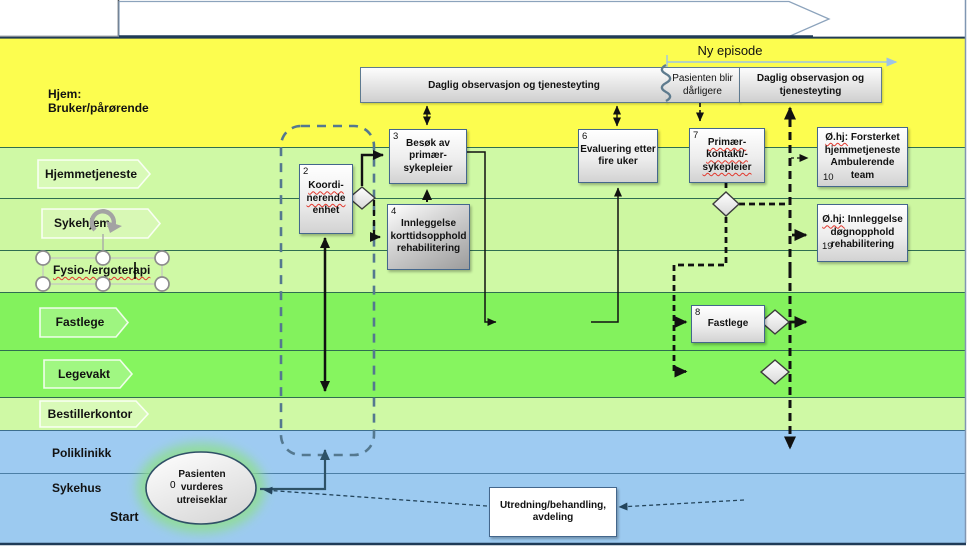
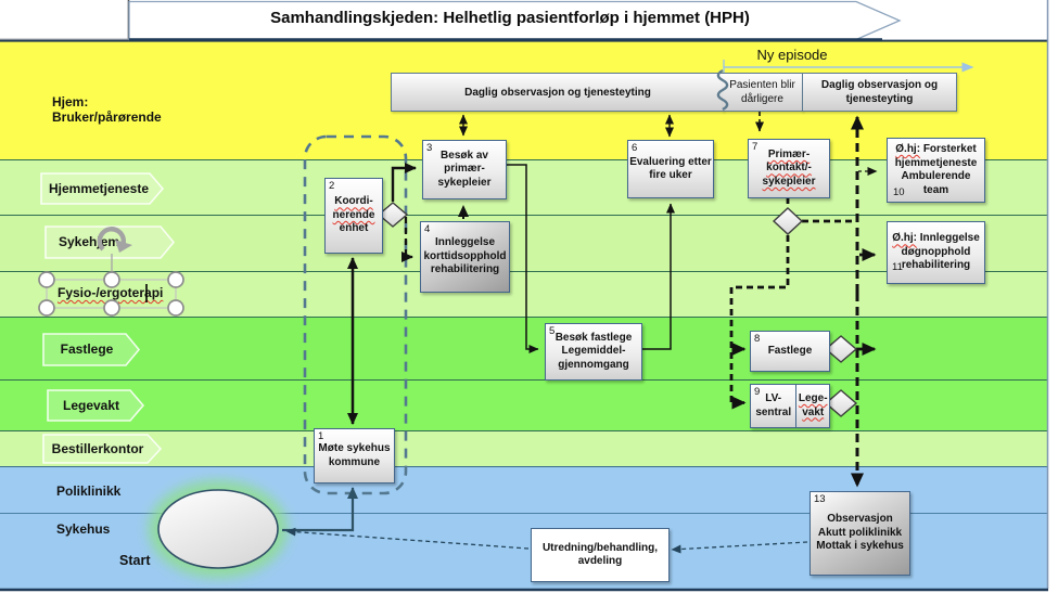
+ Samhandlingskjeden: Helhetlig pasientforløp i hjemmet (HPH)
  Hjem:
  Bruker/pårørende
  Hjemmetjeneste
  Sykehem
  Fysio-/ergoterapi
  Fastlege
  Legevakt
  Bestillerkontor
  Poliklinikk
  Sykehus
  Start
  Ny episode
  Daglig observasjon og tjenesteyting
  Pasienten blir
  dårligere
  Daglig observasjon og
  tjenesteyting
  2
  Koordi-
  nerende
  enhet
  3
  Besøk av
  primær-
  sykepleier
  4
  Innleggelse
  korttidsopphold
  rehabilitering
+ 5
+ Besøk fastlege
+ Legemiddel-
+ gjennomgang
  6
  Evaluering etter
  fire uker
  7
  Primær-
  kontakt/-
  sykepleier
  10
  Ø.hj: Forsterket
  hjemmetjeneste
  Ambulerende
  team
- 19
+ 11
  Ø.hj: Innleggelse
  døgnopphold
  rehabilitering
  8
  Fastlege
+ 9
+ LV-
+ sentral
+ Lege-
+ vakt
+ 1
+ Møte sykehus
+ kommune
+ 13
+ Observasjon
+ Akutt poliklinikk
+ Mottak i sykehus
  Utredning/behandling,
  avdeling
- 0
- Pasienten
- vurderes
- utreiseklar
